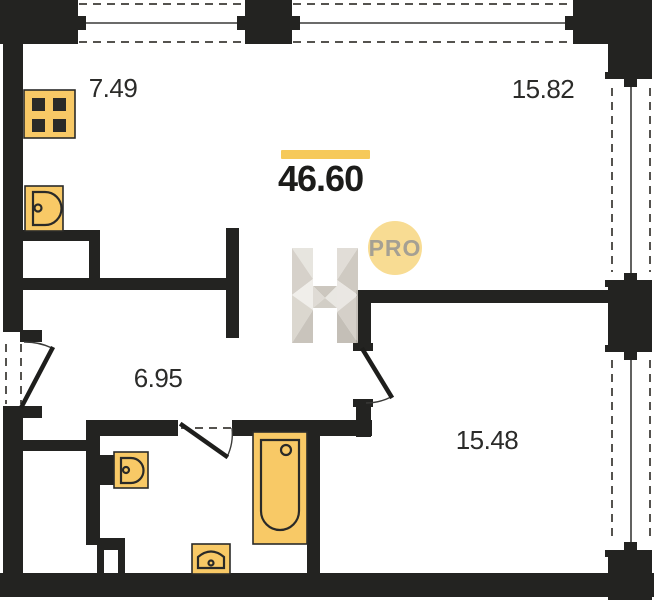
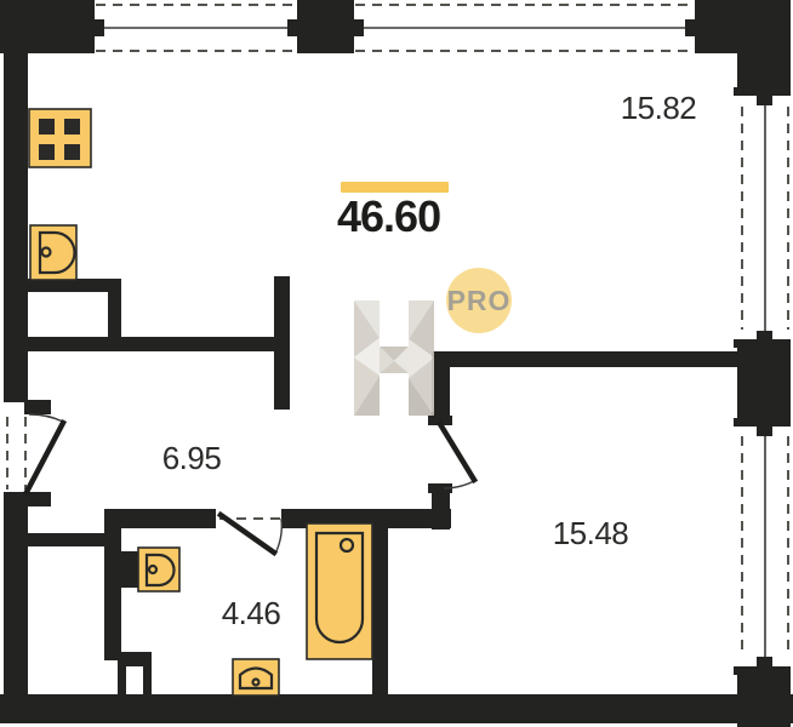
- 7.49
  15.82
  6.95
+ 4.46
  15.48
  46.60
  PRO
